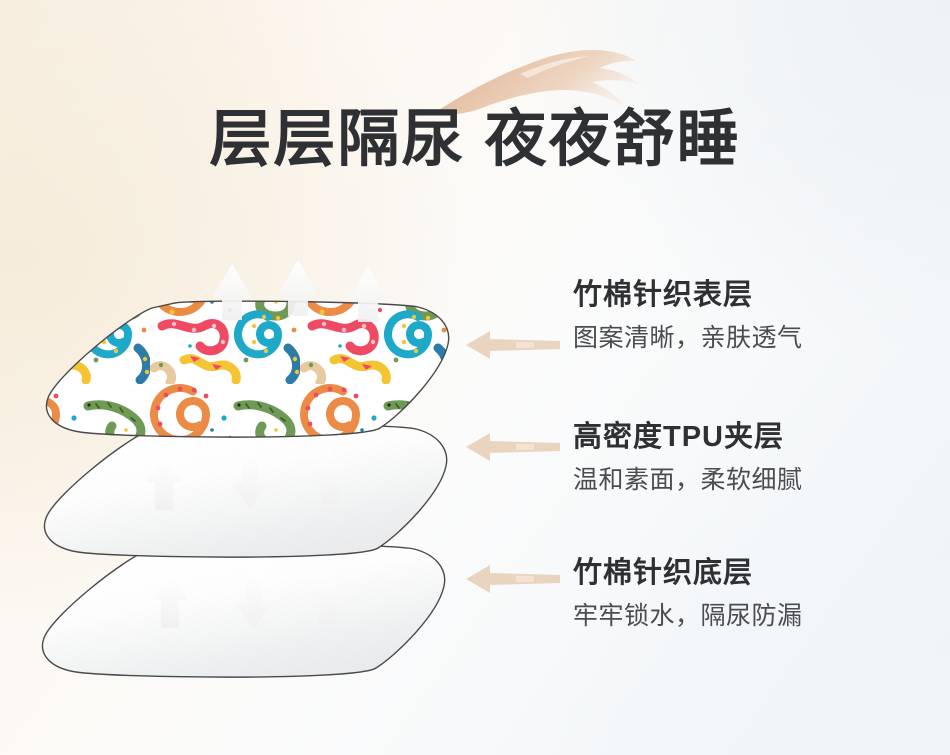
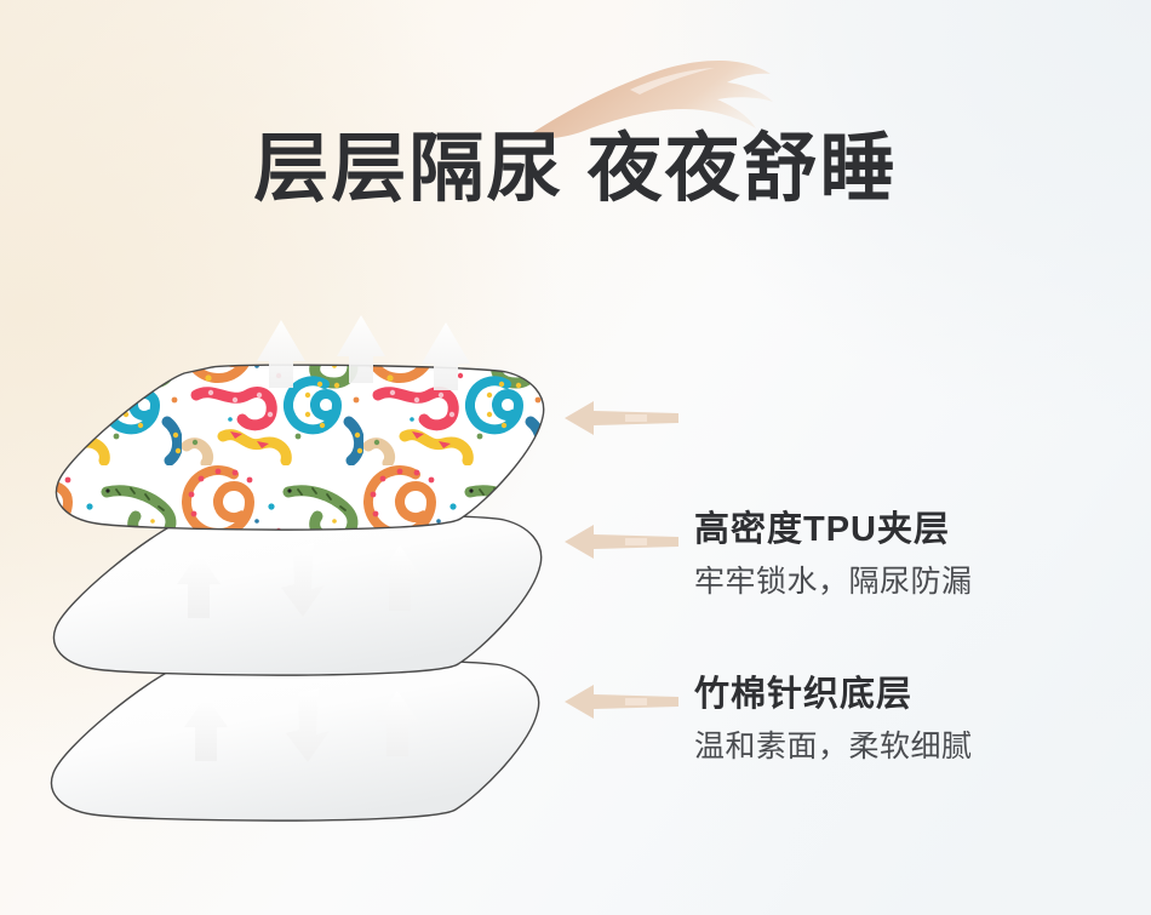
  层层隔尿 夜夜舒睡
- 竹棉针织表层
- 图案清晰，亲肤透气
  高密度TPU夹层
- 温和素面，柔软细腻
+ 牢牢锁水，隔尿防漏
  竹棉针织底层
- 牢牢锁水，隔尿防漏
+ 温和素面，柔软细腻
